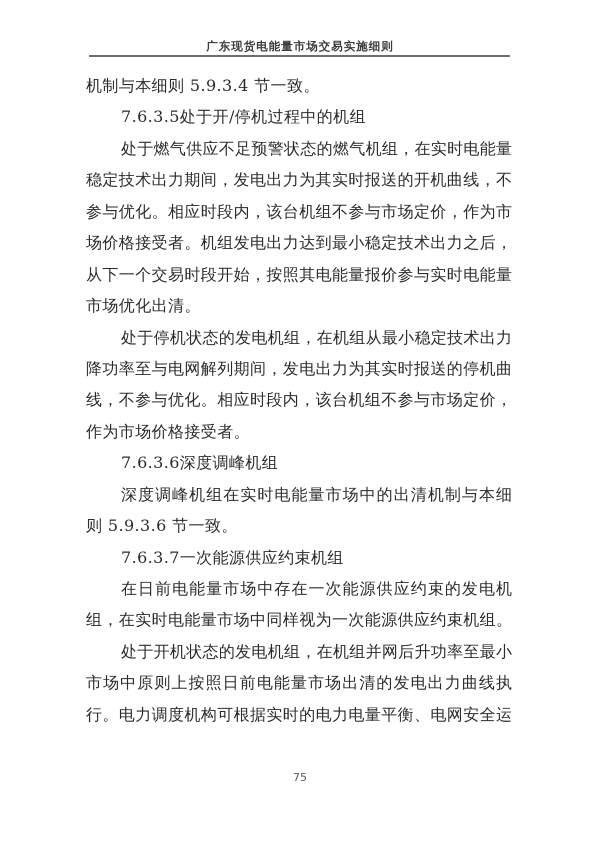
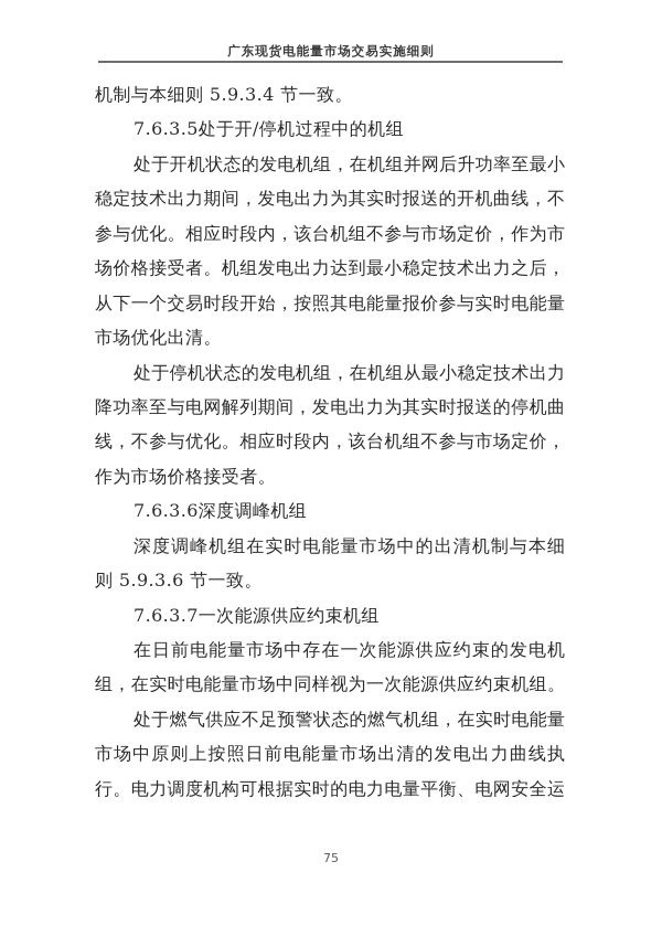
  广东现货电能量市场交易实施细则
  机制与本细则 5.9.3.4 节一致。
  7.6.3.5处于开/停机过程中的机组
- 处于燃气供应不足预警状态的燃气机组，在实时电能量
+ 处于开机状态的发电机组，在机组并网后升功率至最小
  稳定技术出力期间，发电出力为其实时报送的开机曲线，不
  参与优化。相应时段内，该台机组不参与市场定价，作为市
  场价格接受者。机组发电出力达到最小稳定技术出力之后，
  从下一个交易时段开始，按照其电能量报价参与实时电能量
  市场优化出清。
  处于停机状态的发电机组，在机组从最小稳定技术出力
  降功率至与电网解列期间，发电出力为其实时报送的停机曲
  线，不参与优化。相应时段内，该台机组不参与市场定价，
  作为市场价格接受者。
  7.6.3.6深度调峰机组
  深度调峰机组在实时电能量市场中的出清机制与本细
  则 5.9.3.6 节一致。
  7.6.3.7一次能源供应约束机组
  在日前电能量市场中存在一次能源供应约束的发电机
  组，在实时电能量市场中同样视为一次能源供应约束机组。
- 处于开机状态的发电机组，在机组并网后升功率至最小
+ 处于燃气供应不足预警状态的燃气机组，在实时电能量
  市场中原则上按照日前电能量市场出清的发电出力曲线执
  行。电力调度机构可根据实时的电力电量平衡、电网安全运
  75
